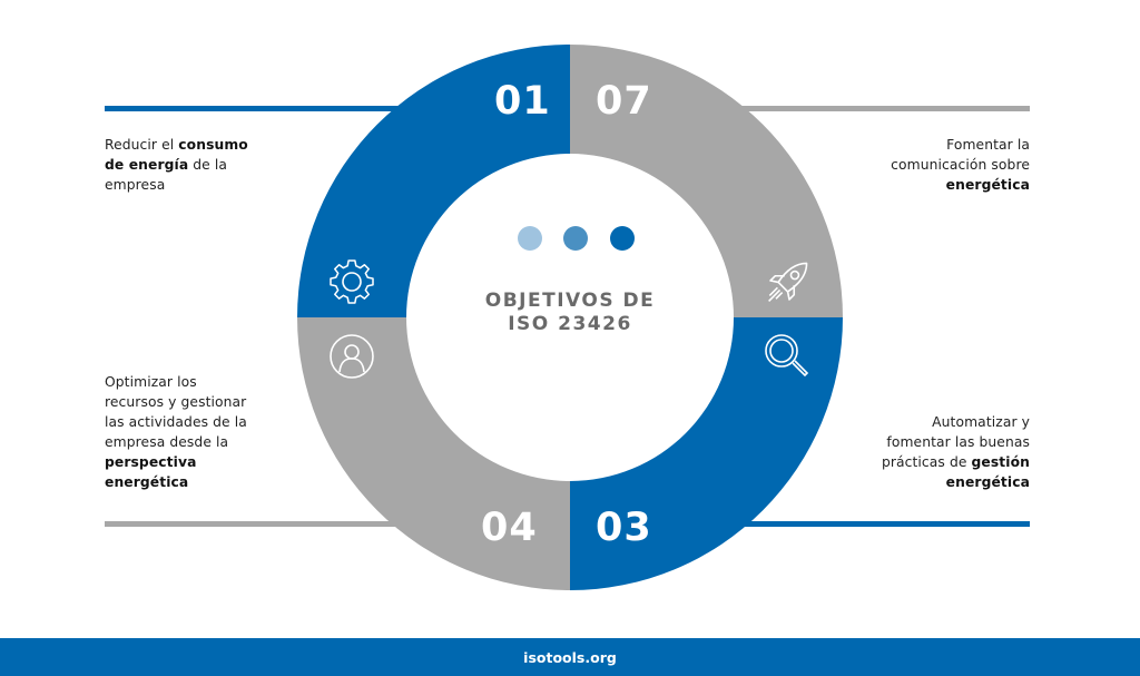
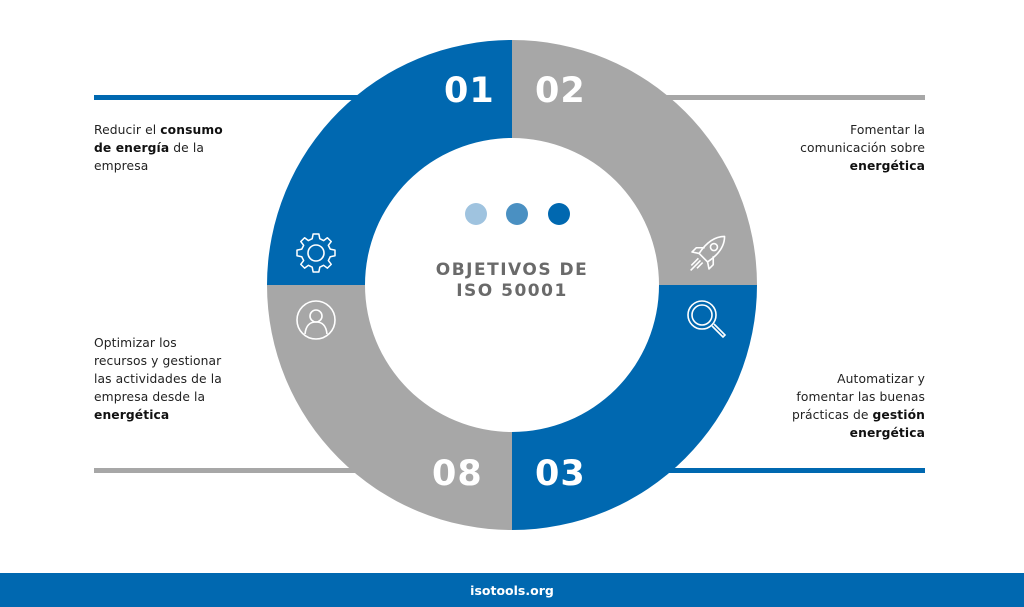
  01
- 07
+ 02
- 04
+ 08
  03
  OBJETIVOS DE
- ISO 23426
+ ISO 50001
  Reducir el consumo
  de energía de la
  empresa
  Fomentar la
  comunicación sobre
  energética
  Optimizar los
  recursos y gestionar
  las actividades de la
  empresa desde la
- perspectiva
  energética
  Automatizar y
  fomentar las buenas
  prácticas de gestión
  energética
  isotools.org
